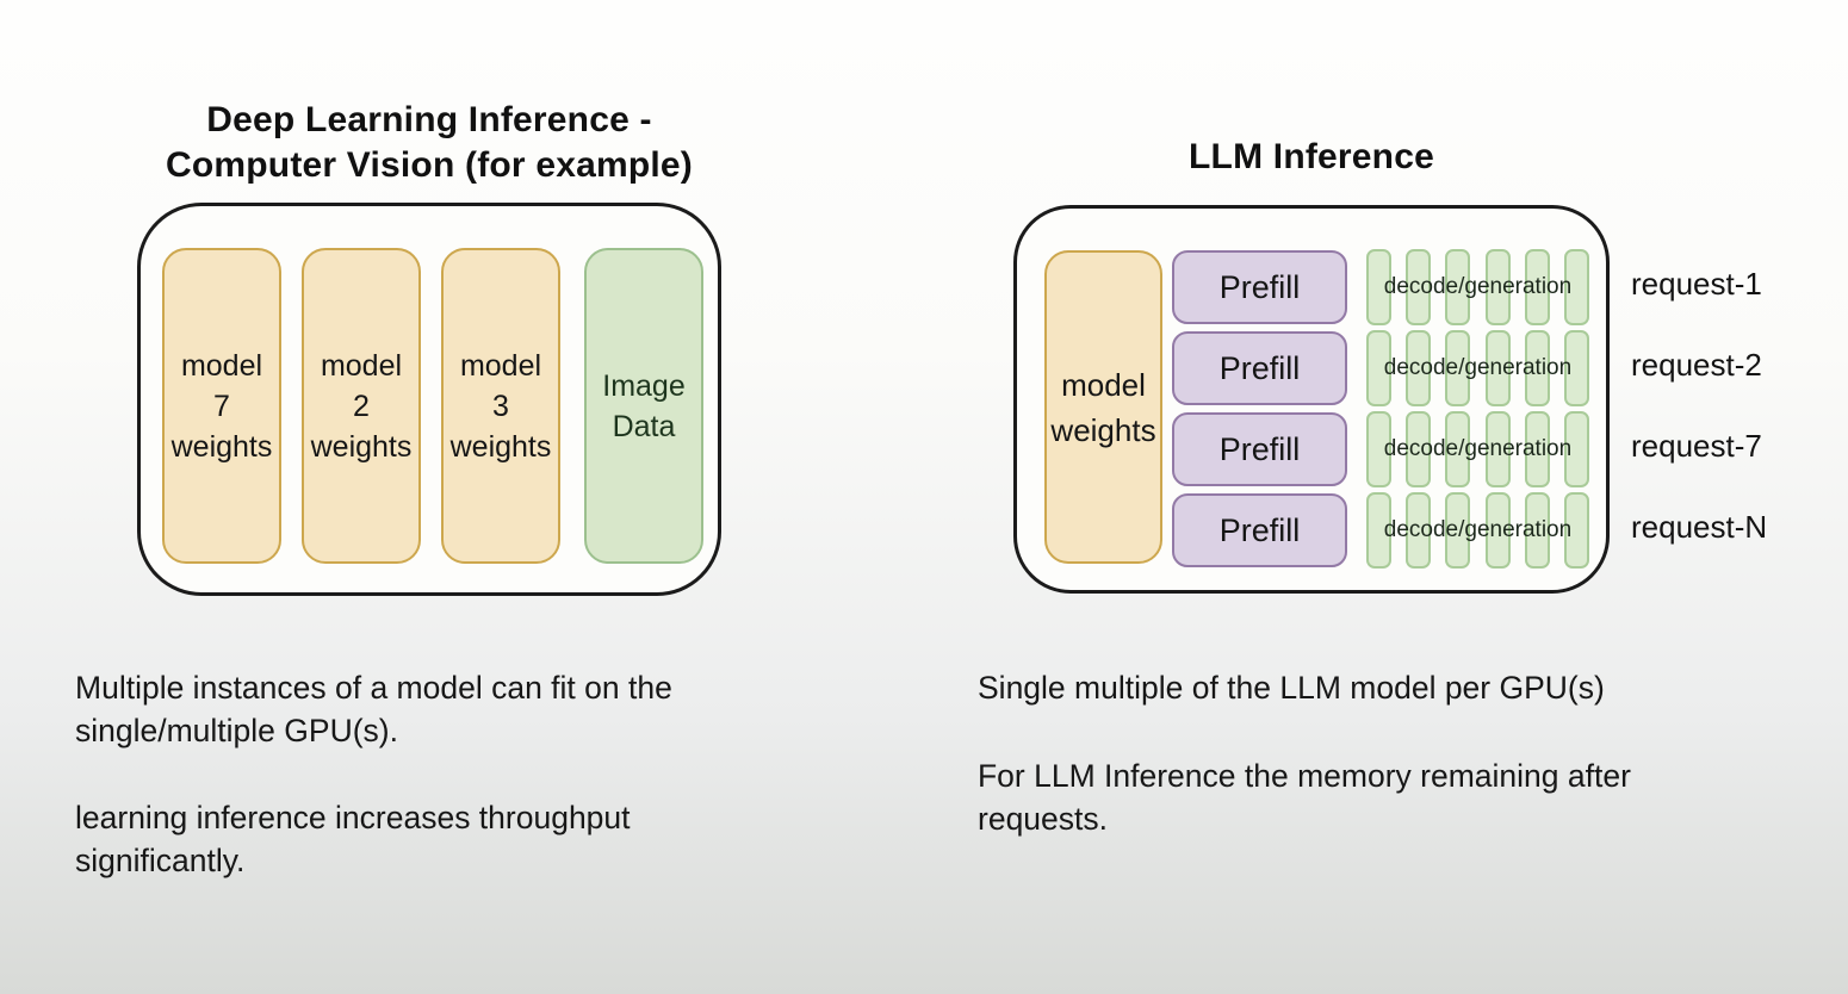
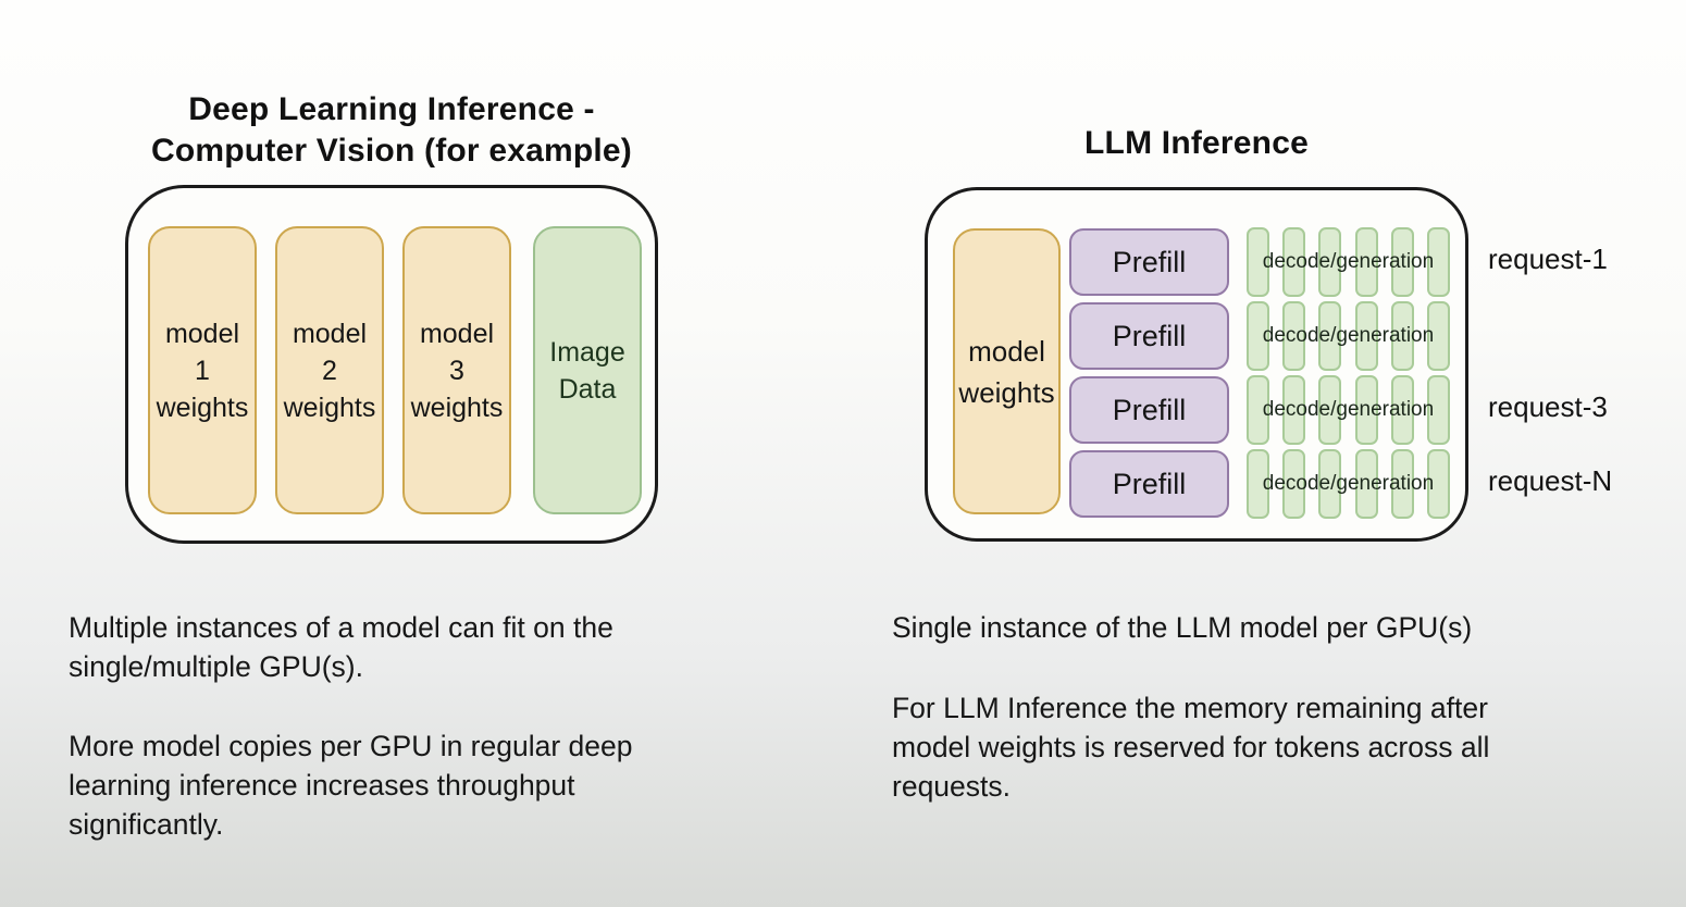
  Deep Learning Inference -
  Computer Vision (for example)
  model
- 7
+ 1
  weights
  model
  2
  weights
  model
  3
  weights
  Image
  Data
  Multiple instances of a model can fit on the
  single/multiple GPU(s).
+ More model copies per GPU in regular deep
  learning inference increases throughput
  significantly.
  LLM Inference
  model
  weights
  Prefill
  Prefill
  Prefill
  Prefill
  decode/generation
  decode/generation
  decode/generation
  decode/generation
  request-1
- request-2
- request-7
+ request-3
  request-N
- Single multiple of the LLM model per GPU(s)
+ Single instance of the LLM model per GPU(s)
  For LLM Inference the memory remaining after
+ model weights is reserved for tokens across all
  requests.
